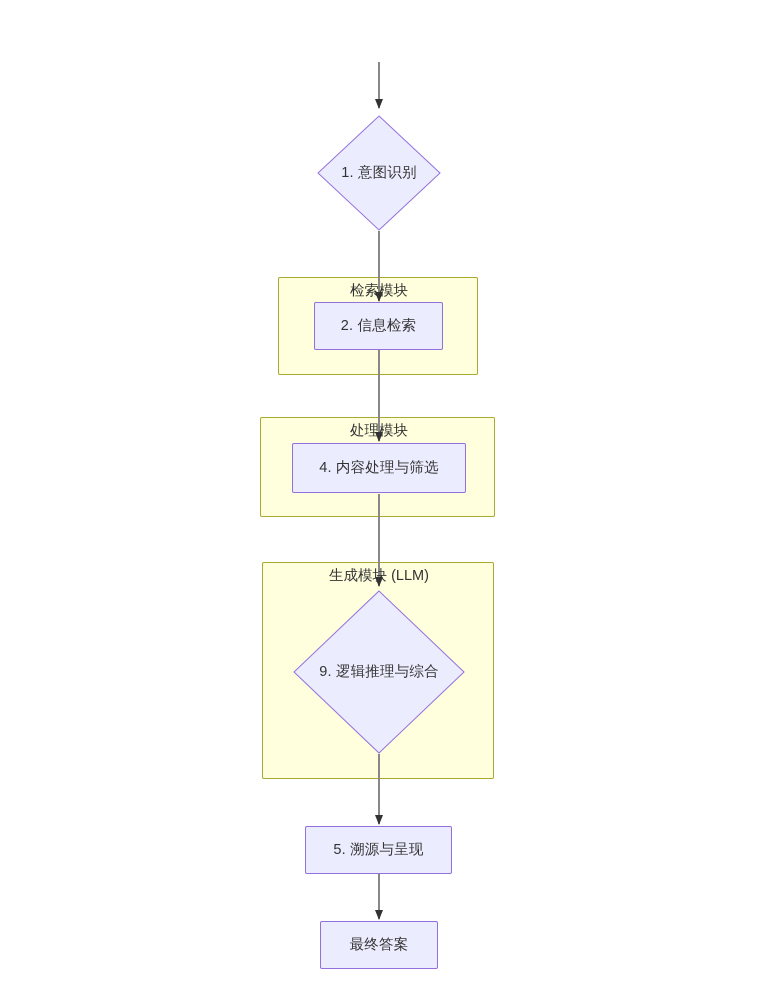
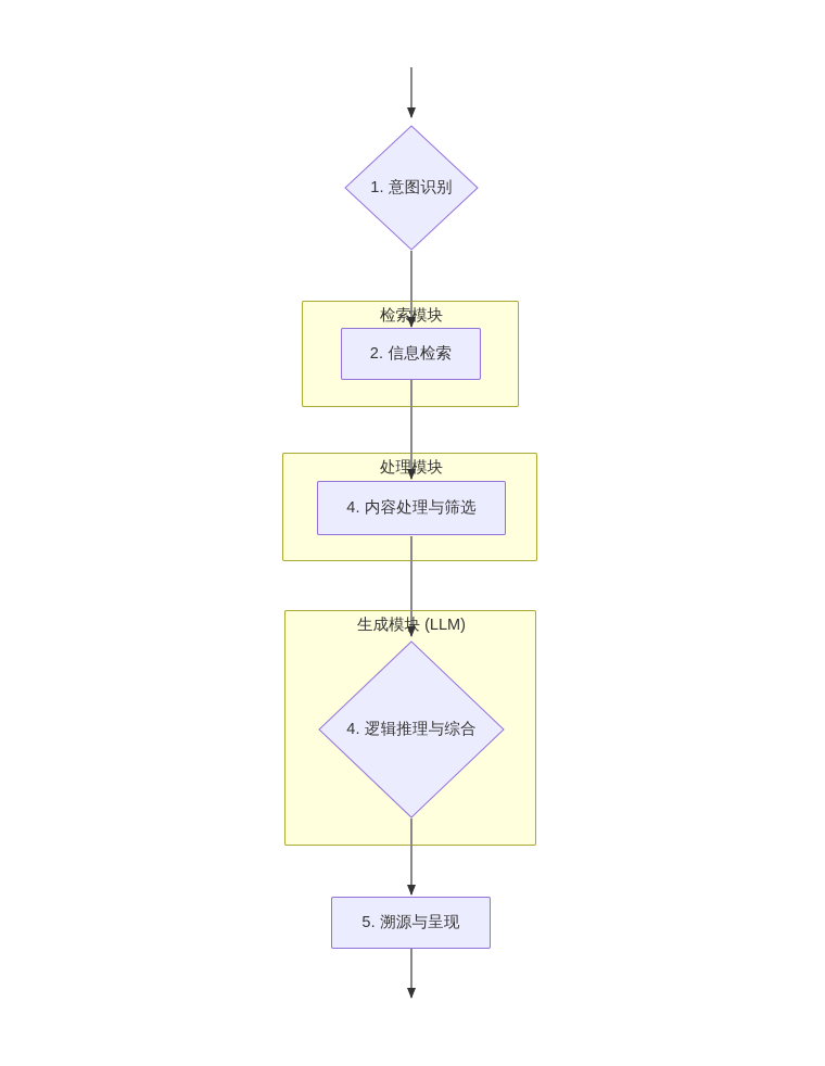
  1. 意图识别
  检索模块
  2. 信息检索
  处理模块
  4. 内容处理与筛选
  生成模块 (LLM)
- 9. 逻辑推理与综合
+ 4. 逻辑推理与综合
  5. 溯源与呈现
- 最终答案
